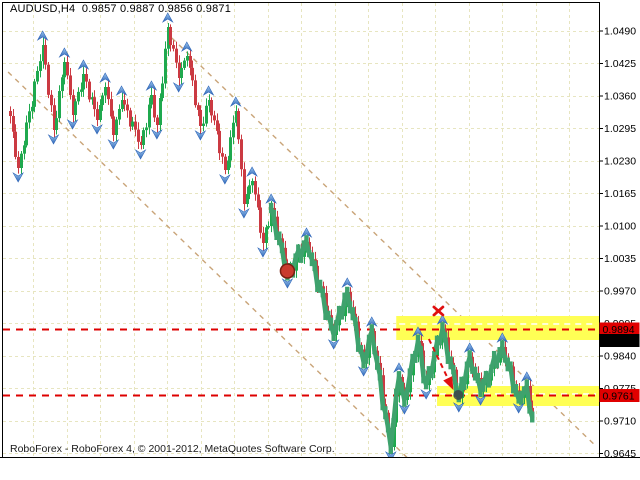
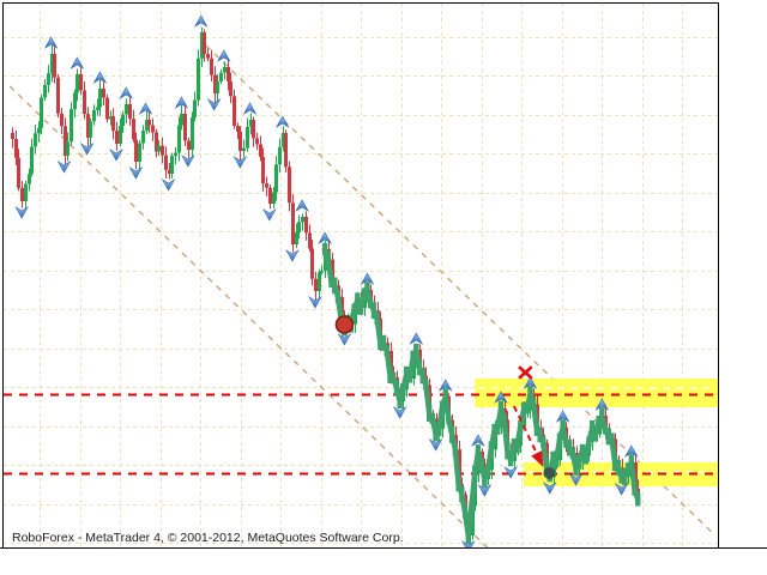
- 1.0490
- 1.0425
- 1.0360
- 1.0295
- 1.0230
- 1.0165
- 1.0100
- 1.0035
- 0.9970
- 0.9840
- 0.9710
- 0.9645
- 0.9894
- 0.9871
- 0.9761
- AUDUSD,H4 0.9857 0.9887 0.9856 0.9871
- RoboForex - RoboForex 4, © 2001-2012, MetaQuotes Software Corp.
+ RoboForex - MetaTrader 4, © 2001-2012, MetaQuotes Software Corp.
